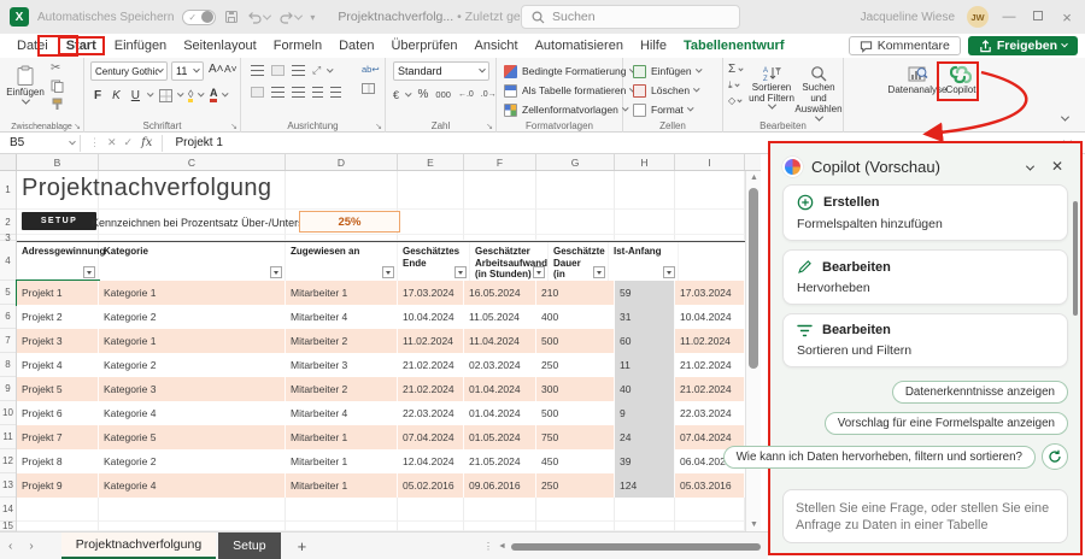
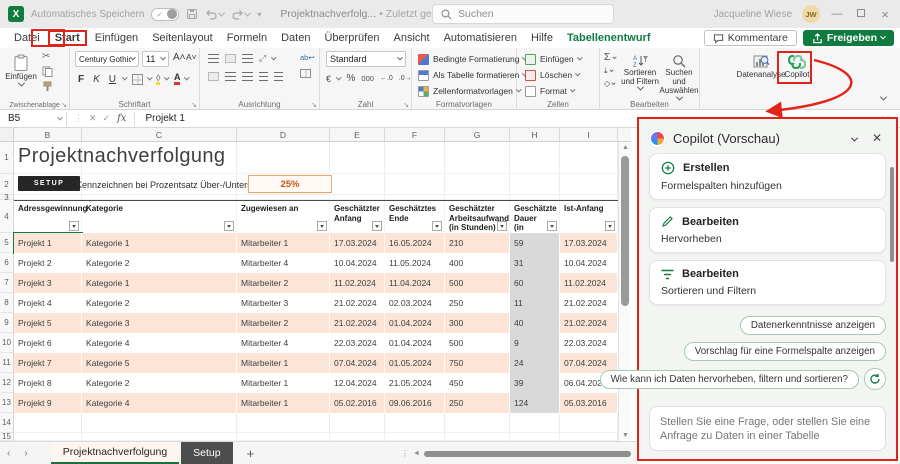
  X
  Automatisches Speichern
  ✓
  ▾
  Suchen
  Jacqueline Wiese
  JW
  —
  ×
  Datei
  Start
  Einfügen
  Seitenlayout
  Formeln
  Daten
  Überprüfen
  Ansicht
  Automatisieren
  Hilfe
  Tabellenentwurf
  Kommentare
  Freigeben
  Einfügen
  ✂
  Century Gothic
  11
  A˄
  A˅
  F
  K
  U
  ◊
  A
  Schriftart
  ⤢
  ab↩
  Ausrichtung
  Standard
  €
  %
  000
  Zahl
  Bedingte Formatierung
  Als Tabelle formatieren
  Zellenformatvorlagen
  Formatvorlagen
  Einfügen
  Löschen
  Format
  Zellen
  Σ
  ⤓
  ◇
  Sortieren und Filtern
  Suchen und Auswählen
  Bearbeiten
  Datenanalyse
  Copilot
  B5
  ⋮
  ✕
  ✓
  fx
  Projekt 1
  B
  C
  D
  E
  F
  G
  H
  I
  1
  2
  3
  4
  5
  6
  7
  8
  9
  10
  11
  12
  13
  14
  15
  Projektnachverfolgung
  Kennzeichnen bei Prozentsatz Über-/Unter
  25%
  Adressgewinnung
  Kategorie
  Zugewiesen an
+ Geschätzter Anfang
  Geschätztes Ende
  Geschätzter Arbeitsaufwand (in Stunden)
  Geschätzte Dauer (in
  Ist-Anfang
  Projekt 1
  Kategorie 1
  Mitarbeiter 1
  17.03.2024
  16.05.2024
  210
  59
  17.03.2024
  Projekt 2
  Kategorie 2
  Mitarbeiter 4
  10.04.2024
  11.05.2024
  400
  31
  10.04.2024
  Projekt 3
  Kategorie 1
  Mitarbeiter 2
  11.02.2024
  11.04.2024
  500
  60
  11.02.2024
  Projekt 4
  Kategorie 2
  Mitarbeiter 3
  21.02.2024
  02.03.2024
  250
  11
  21.02.2024
  Projekt 5
  Kategorie 3
  Mitarbeiter 2
  21.02.2024
  01.04.2024
  300
  40
  21.02.2024
  Projekt 6
  Kategorie 4
  Mitarbeiter 4
  22.03.2024
  01.04.2024
  500
  9
  22.03.2024
  Projekt 7
  Kategorie 5
  Mitarbeiter 1
  07.04.2024
  01.05.2024
  750
  24
  07.04.2024
  Projekt 8
  Kategorie 2
  Mitarbeiter 1
  12.04.2024
  21.05.2024
  450
  39
  06.04.202
  Projekt 9
  Kategorie 4
  Mitarbeiter 1
  05.02.2016
  09.06.2016
  250
  124
  05.03.2016
  ‹
  ›
  Projektnachverfolgung
  Setup
  +
  ⋮
  Copilot (Vorschau)
  ✕
  Erstellen
  Formelspalten hinzufügen
  Bearbeiten
  Hervorheben
  Bearbeiten
  Sortieren und Filtern
  Datenerkenntnisse anzeigen
  Vorschlag für eine Formelspalte anzeigen
  Wie kann ich Daten hervorheben, filtern und sortieren?
  Stellen Sie eine Frage, oder stellen Sie eine Anfrage zu Daten in einer Tabelle
